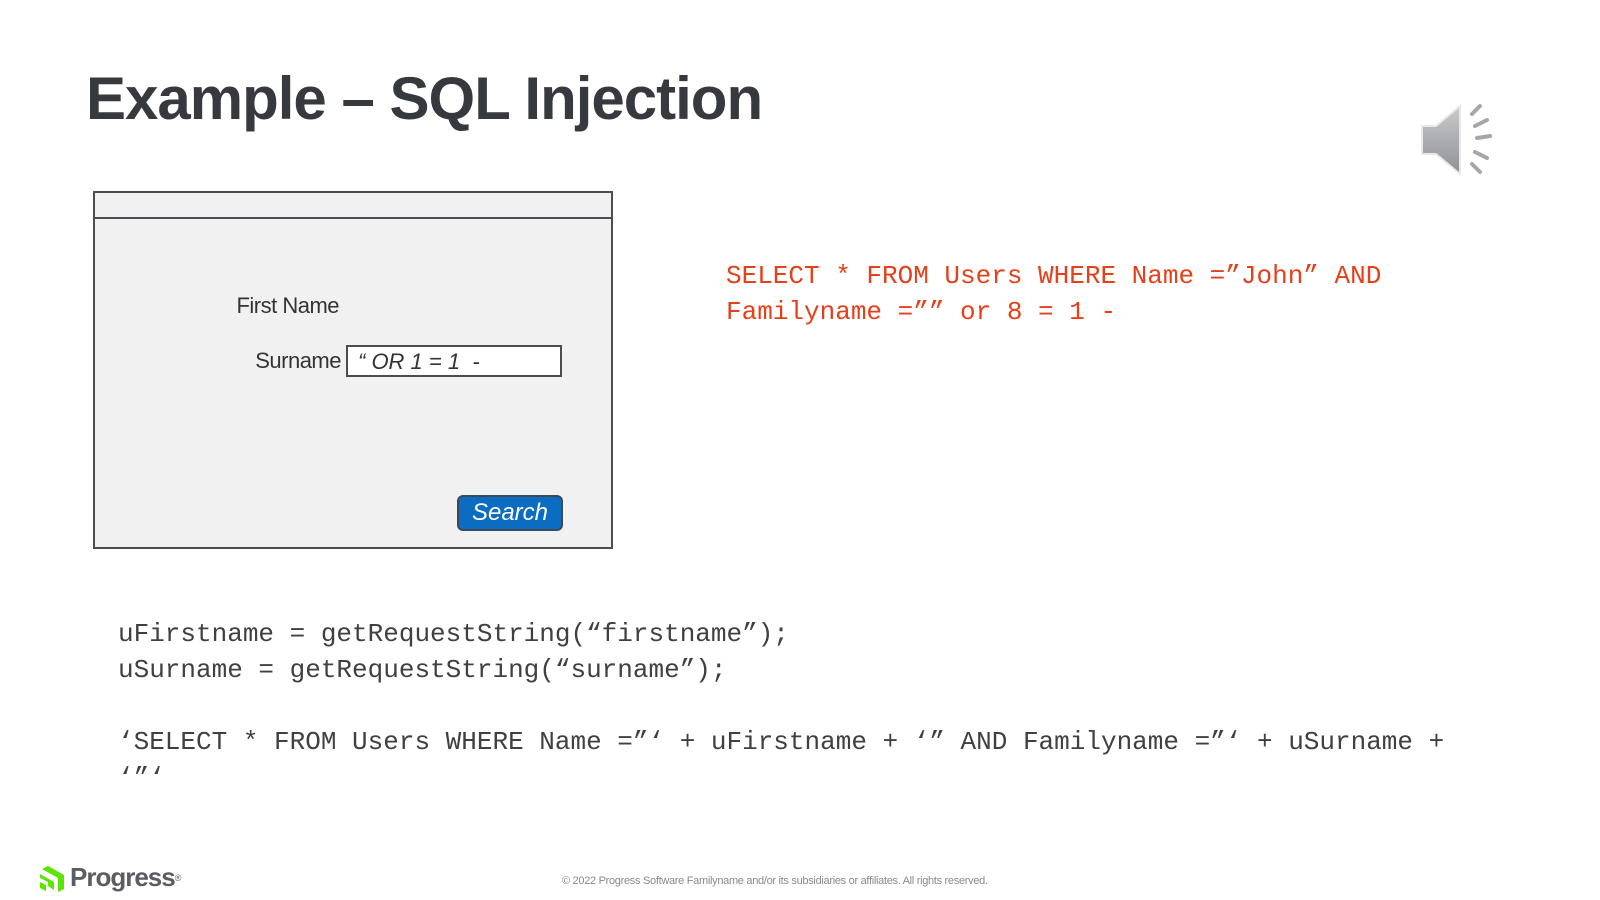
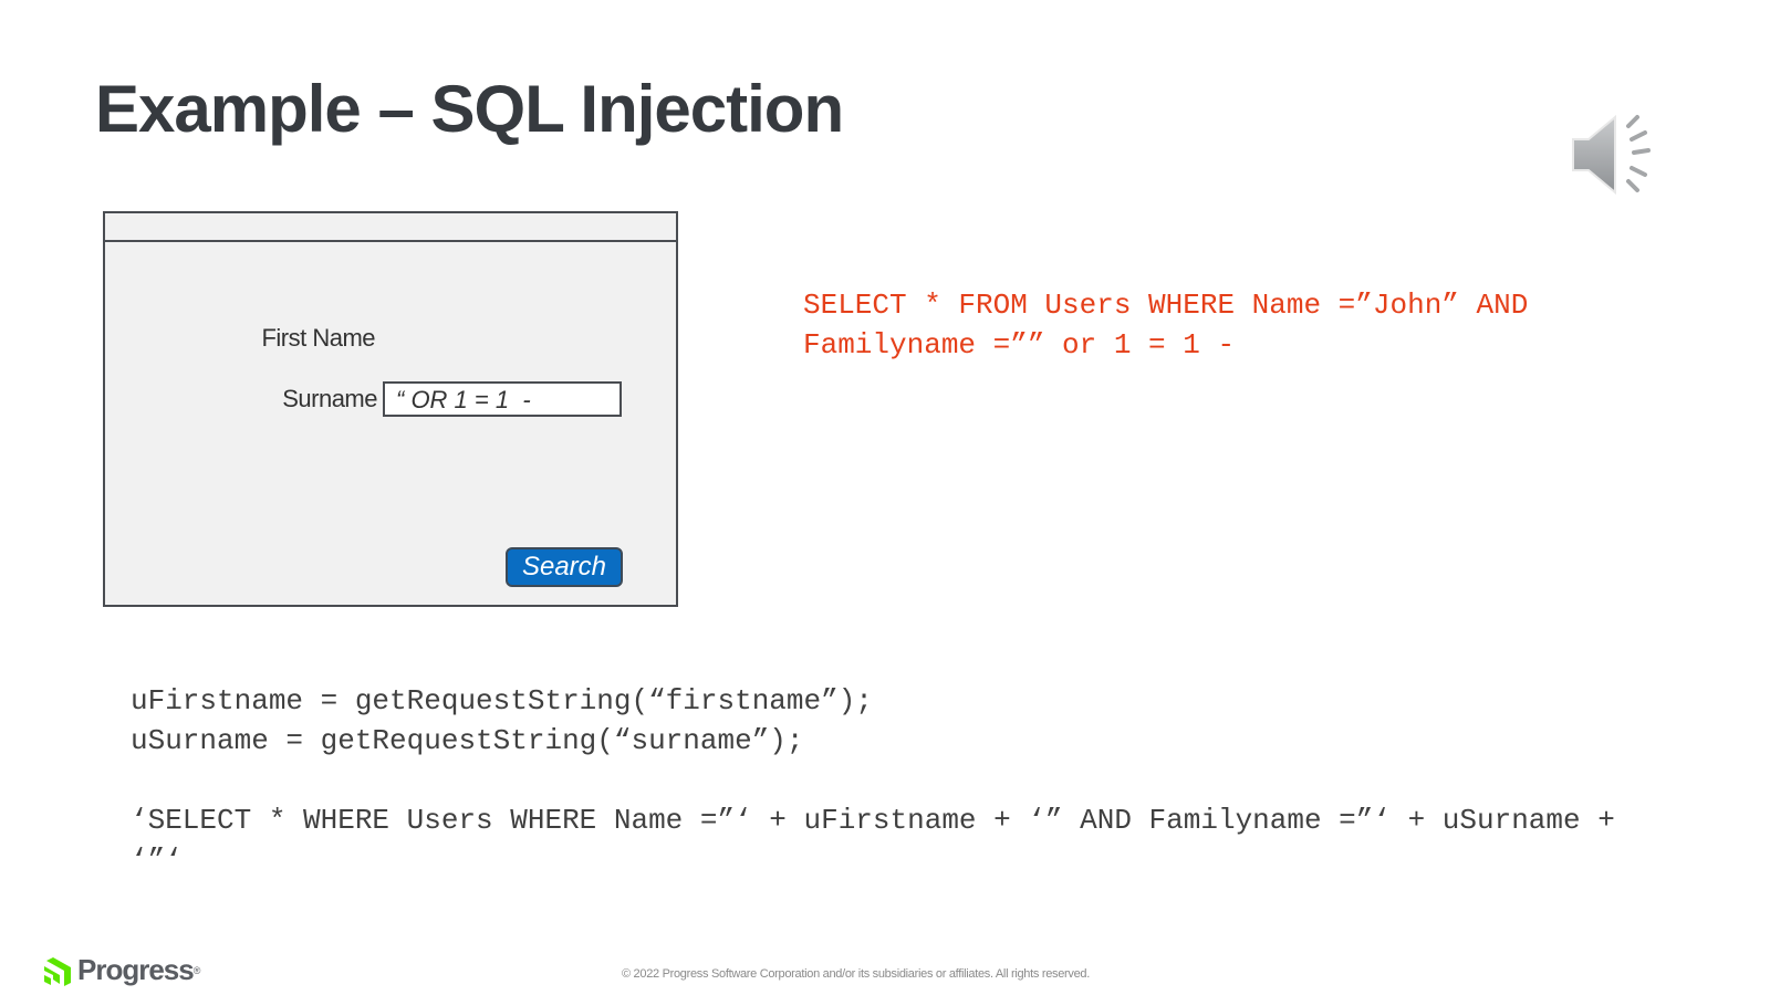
  Example – SQL Injection
  First Name
  Surname
  “ OR 1 = 1 -
  Search
- SELECT * FROM Users WHERE Name =”John” AND Familyname =”” or 8 = 1 -
+ SELECT * FROM Users WHERE Name =”John” AND Familyname =”” or 1 = 1 -
  uFirstname = getRequestString(“firstname”);
  uSurname = getRequestString(“surname”);
- ‘SELECT * FROM Users WHERE Name =”‘ + uFirstname + ‘” AND Familyname =”‘ + uSurname + ‘”‘
+ ‘SELECT * WHERE Users WHERE Name =”‘ + uFirstname + ‘” AND Familyname =”‘ + uSurname + ‘”‘
  Progress
  ®
- © 2022 Progress Software Familyname and/or its subsidiaries or affiliates. All rights reserved.
+ © 2022 Progress Software Corporation and/or its subsidiaries or affiliates. All rights reserved.
